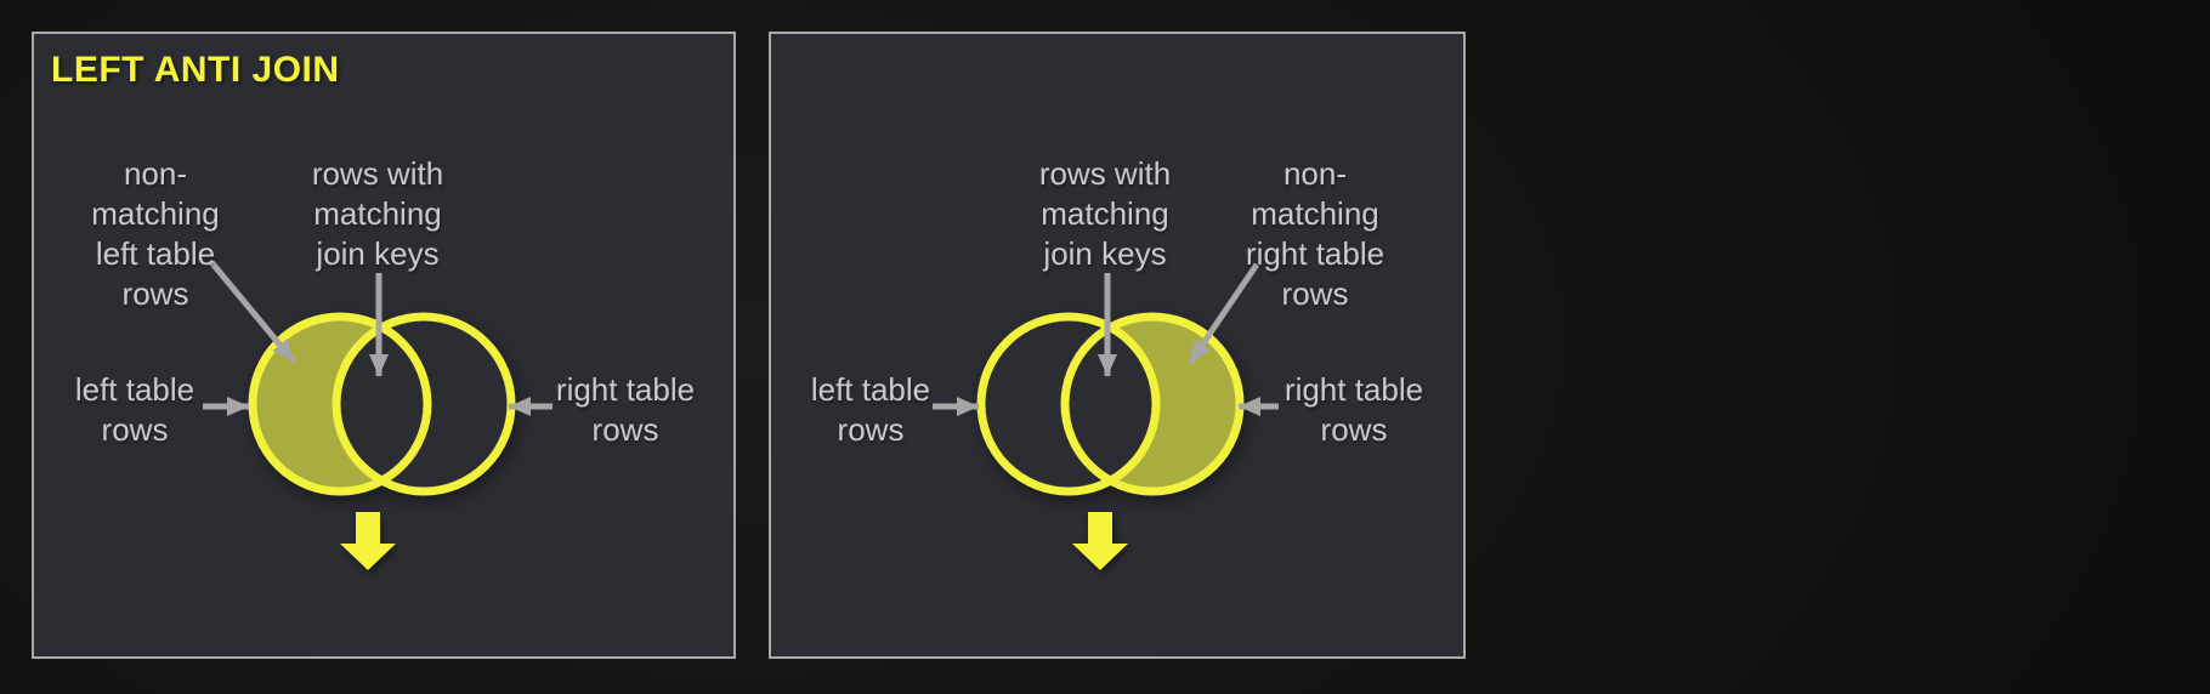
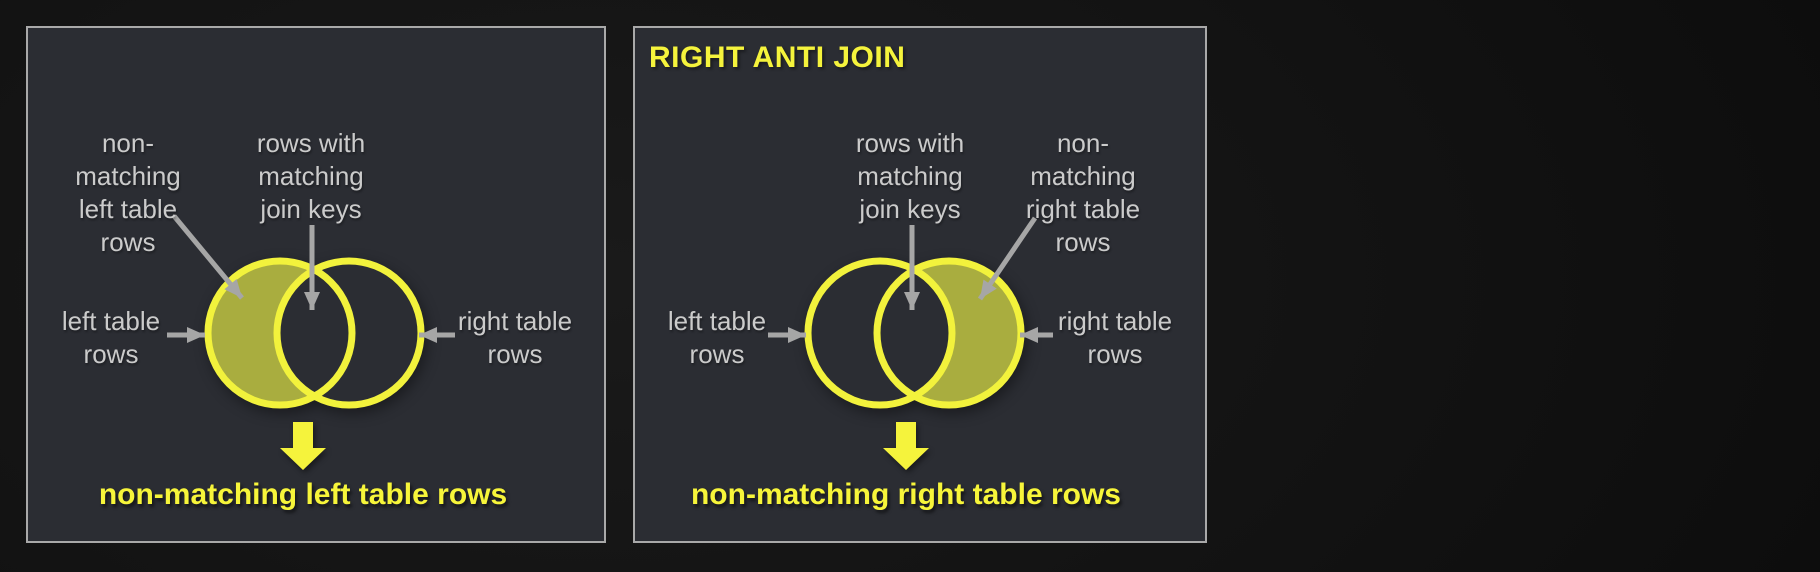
- LEFT ANTI JOIN
  non-
  matching
  left table
  rows
  rows with
  matching
  join keys
  left table
  rows
  right table
  rows
+ non-matching left table rows
+ RIGHT ANTI JOIN
  rows with
  matching
  join keys
  non-
  matching
  right table
  rows
  left table
  rows
  right table
  rows
+ non-matching right table rows
